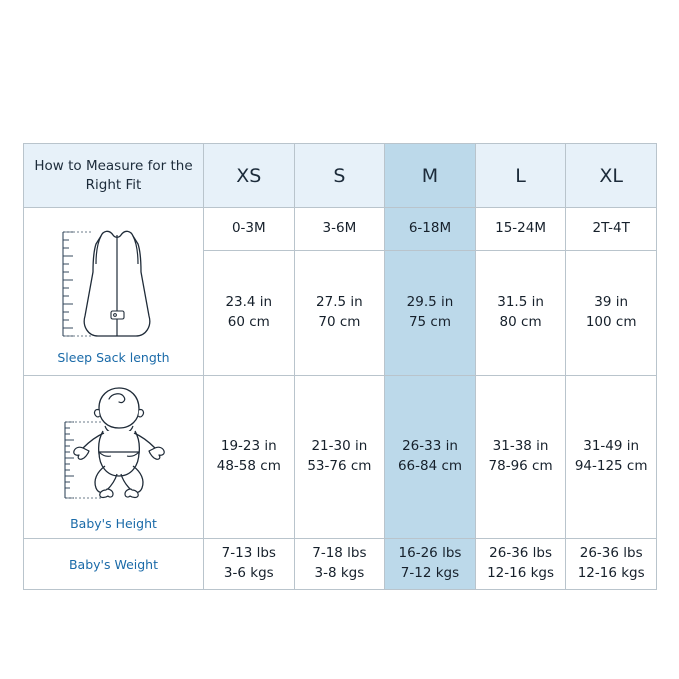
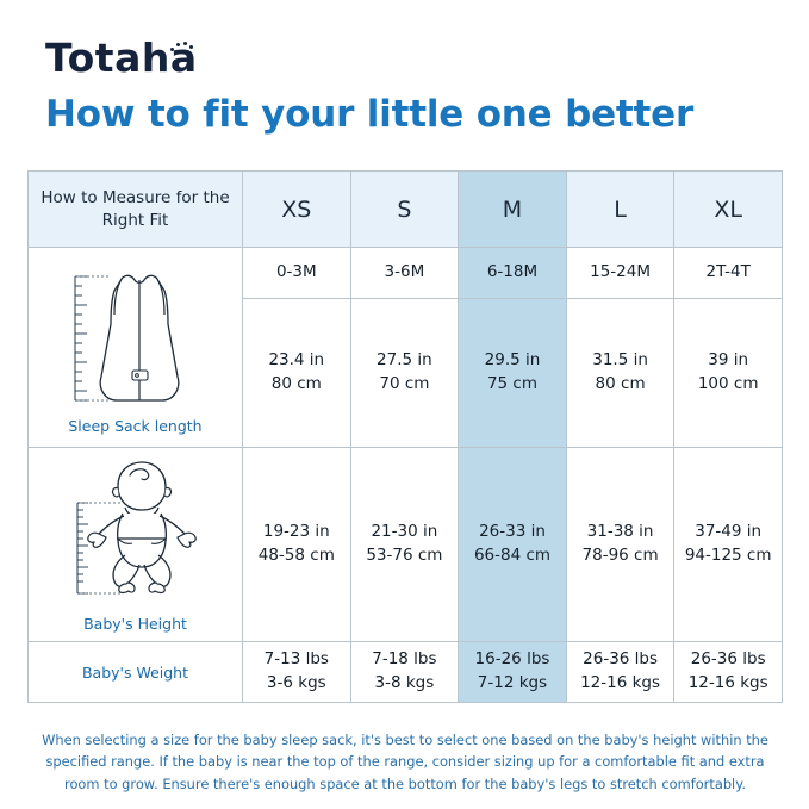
+ Totaha
+ How to fit your little one better
  How to Measure for the Right Fit	XS	S	M	L	XL
  Sleep Sack length	0-3M	3-6M	6-18M	15-24M	2T-4T
- 23.4 in 60 cm	27.5 in 70 cm	29.5 in 75 cm	31.5 in 80 cm	39 in 100 cm
+ 23.4 in 80 cm	27.5 in 70 cm	29.5 in 75 cm	31.5 in 80 cm	39 in 100 cm
- Baby's Height	19-23 in 48-58 cm	21-30 in 53-76 cm	26-33 in 66-84 cm	31-38 in 78-96 cm	31-49 in 94-125 cm
+ Baby's Height	19-23 in 48-58 cm	21-30 in 53-76 cm	26-33 in 66-84 cm	31-38 in 78-96 cm	37-49 in 94-125 cm
  Baby's Weight	7-13 lbs 3-6 kgs	7-18 lbs 3-8 kgs	16-26 lbs 7-12 kgs	26-36 lbs 12-16 kgs	26-36 lbs 12-16 kgs
+ When selecting a size for the baby sleep sack, it's best to select one based on the baby's height within the specified range. If the baby is near the top of the range, consider sizing up for a comfortable fit and extra room to grow. Ensure there's enough space at the bottom for the baby's legs to stretch comfortably.
